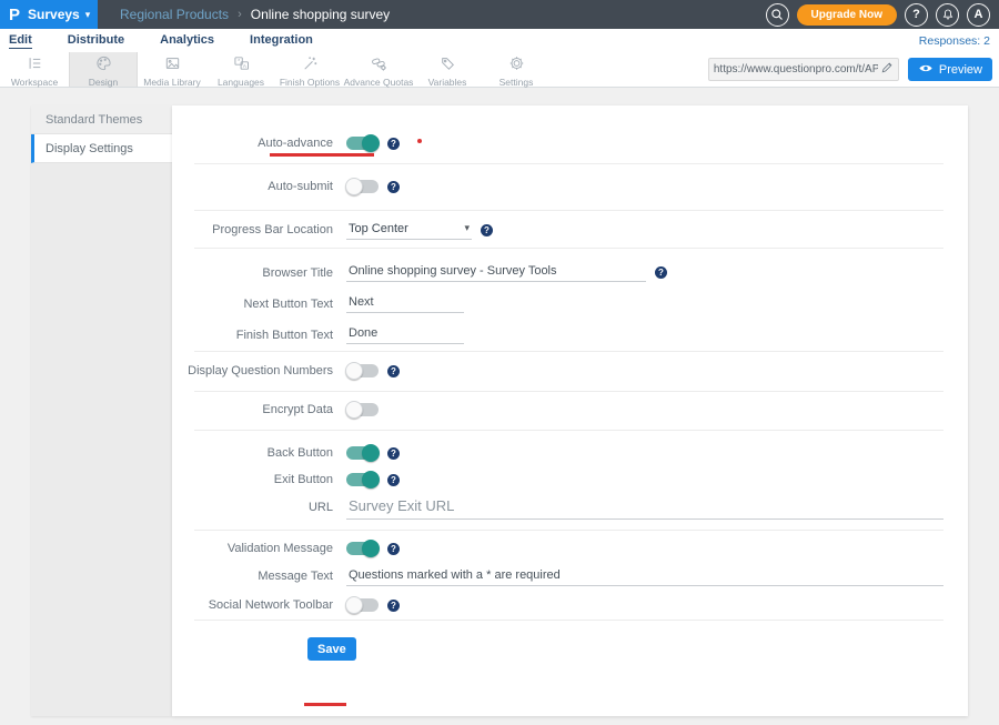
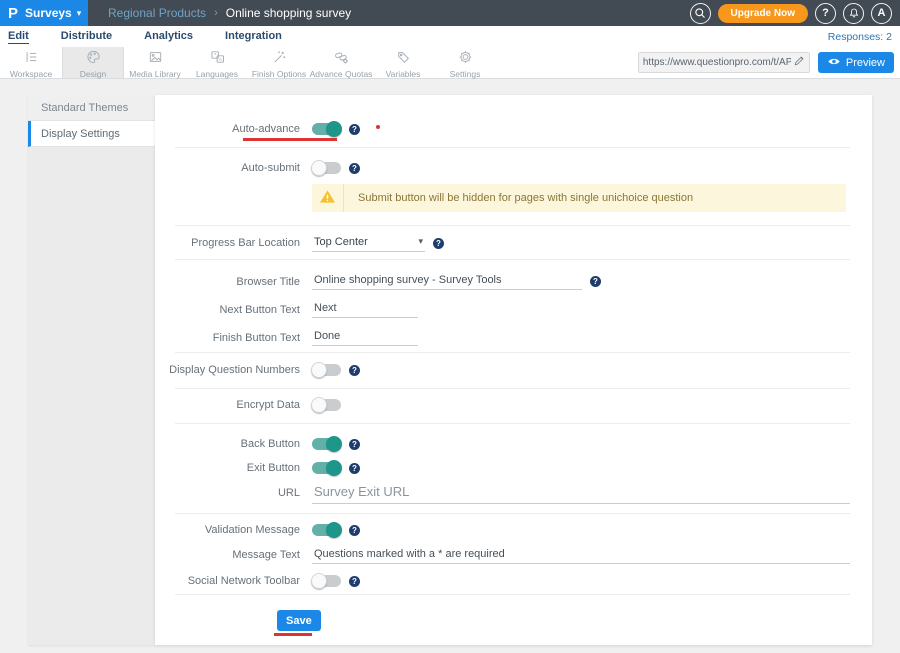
  P
  Surveys
  ▾
  Regional Products
  ›
  Online shopping survey
  Upgrade Now
  ?
  A
  Edit
  Distribute
  Analytics
  Integration
  Responses: 2
  Workspace
  Design
  Media Library
  Languages
  Finish Options
  Advance Quotas
  Variables
  Settings
  https://www.questionpro.com/t/AP
  Preview
  Standard Themes
  Display Settings
  Auto-advance
  ?
  Auto-submit
  ?
+ Submit button will be hidden for pages with single unichoice question
  Progress Bar Location
  Top Center
  ▾
  ?
  Browser Title
  Online shopping survey - Survey Tools
  ?
  Next Button Text
  Next
  Finish Button Text
  Done
  Display Question Numbers
  ?
  Encrypt Data
  Back Button
  ?
  Exit Button
  ?
  URL
  Survey Exit URL
  Validation Message
  ?
  Message Text
  Questions marked with a * are required
  Social Network Toolbar
  ?
  Save
